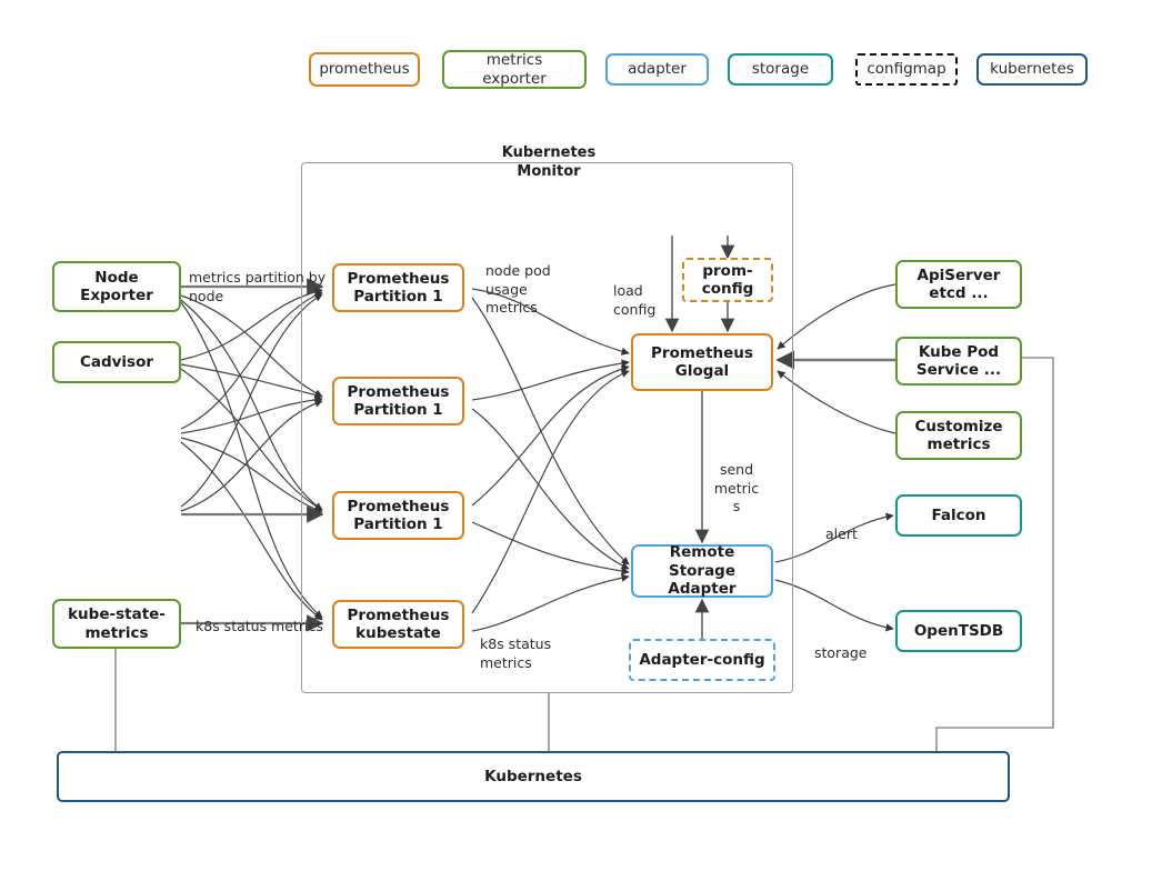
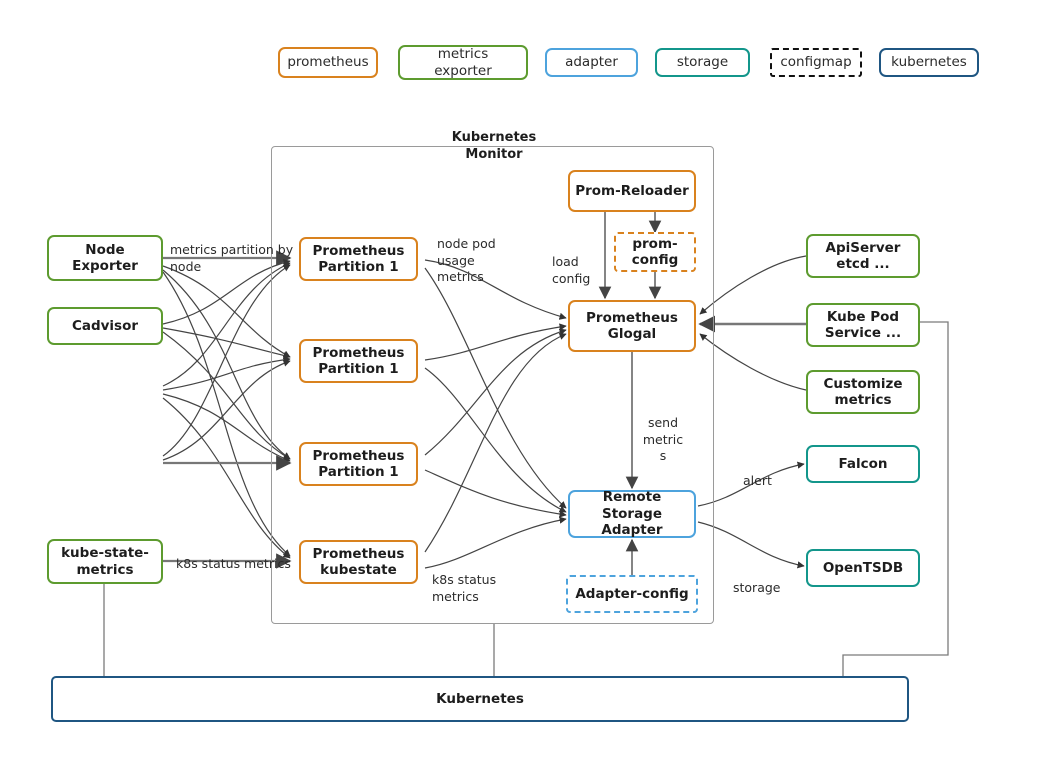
  prometheus
  metrics
  exporter
  adapter
  storage
  configmap
  kubernetes
  Kubernetes
  Monitor
  Node
  Exporter
  Cadvisor
  kube-state-
  metrics
  Prometheus
  Partition 1
  Prometheus
  Partition 1
  Prometheus
  Partition 1
  Prometheus
  kubestate
+ Prom-Reloader
  prom-
  config
  Prometheus
  Glogal
  Remote
  Storage
  Adapter
  Adapter-config
  ApiServer
  etcd ...
  Kube Pod
  Service ...
  Customize
  metrics
  Falcon
  OpenTSDB
  Kubernetes
  metrics partition by
  node
  node pod
  usage
  metrics
  load
  config
  send
  metric
  s
  k8s status metrics
  k8s status
  metrics
  alert
  storage
